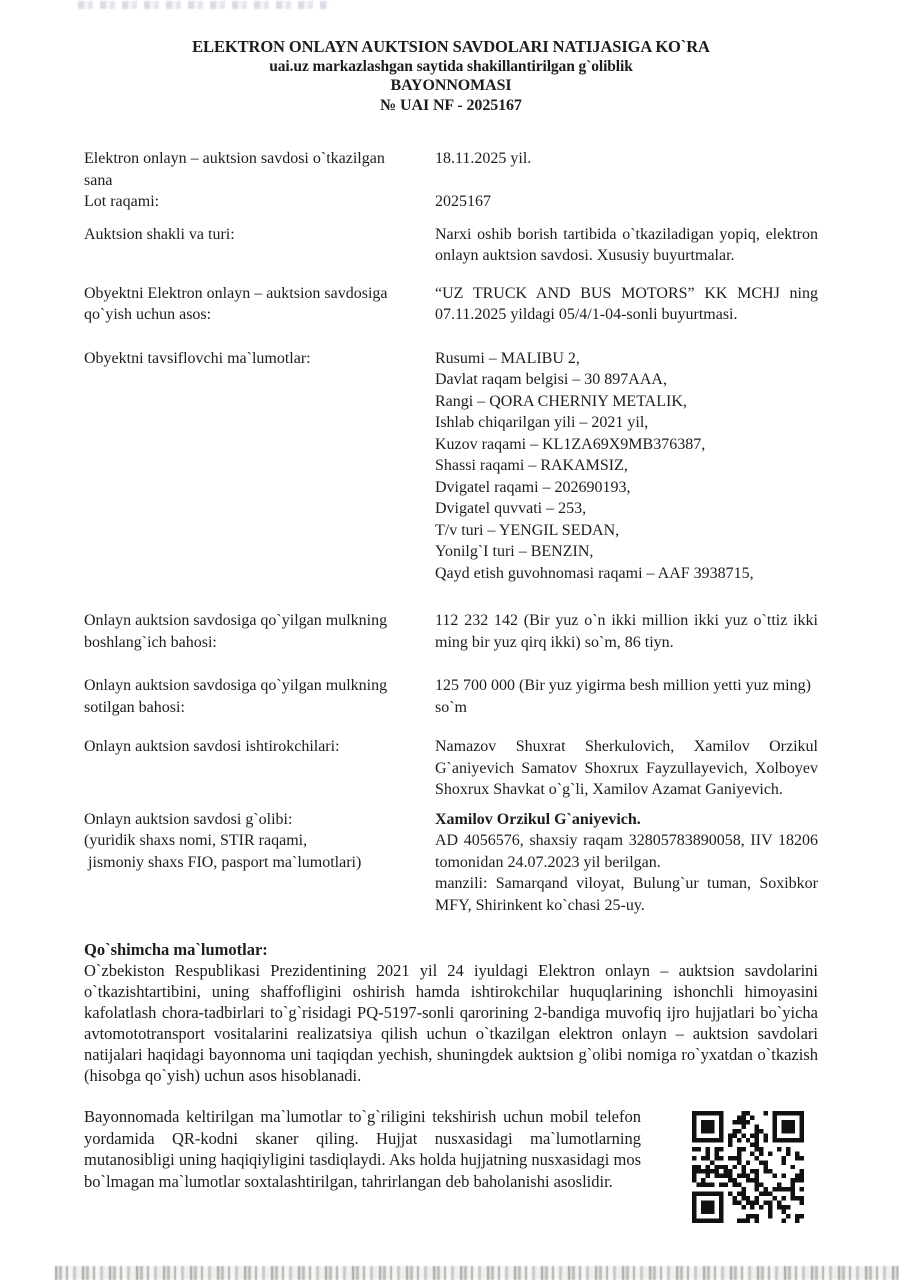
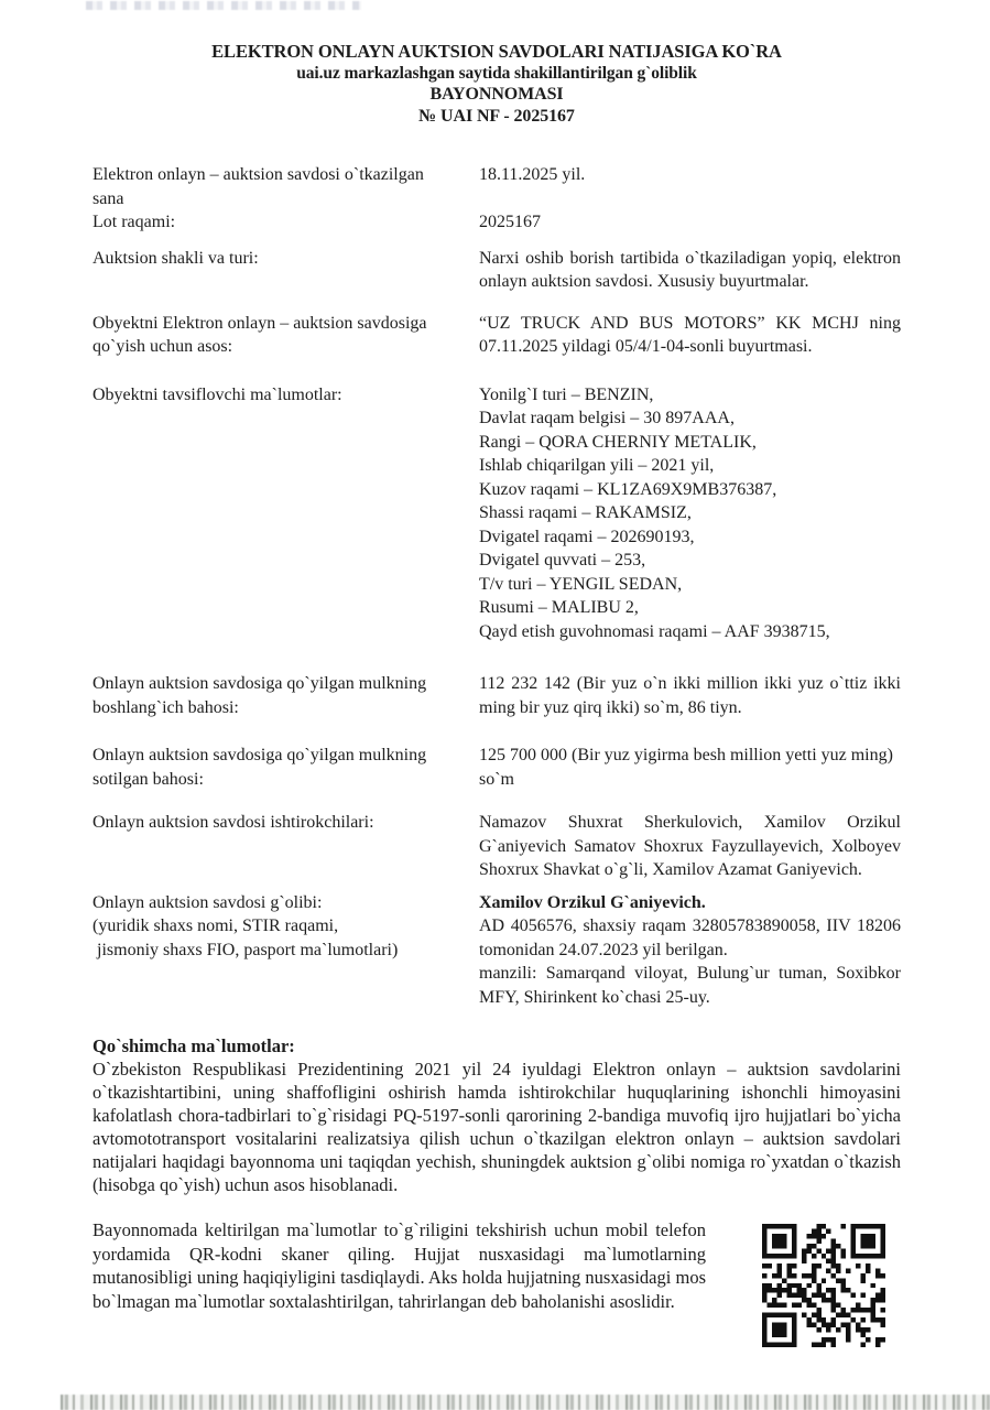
  ELEKTRON ONLAYN AUKTSION SAVDOLARI NATIJASIGA KO`RA
  uai.uz markazlashgan saytida shakillantirilgan g`oliblik
  BAYONNOMASI
  № UAI NF - 2025167
  Elektron onlayn – auktsion savdosi o`tkazilgan sana
  18.11.2025 yil.
  Lot raqami:
  2025167
  Auktsion shakli va turi:
  Narxi oshib borish tartibida o`tkaziladigan yopiq, elektron onlayn auktsion savdosi. Xususiy buyurtmalar.
  Obyektni Elektron onlayn – auktsion savdosiga qo`yish uchun asos:
  “UZ TRUCK AND BUS MOTORS” KK MCHJ ning 07.11.2025 yildagi 05/4/1-04-sonli buyurtmasi.
  Obyektni tavsiflovchi ma`lumotlar:
- Rusumi – MALIBU 2,
+ Yonilg`I turi – BENZIN,
  Davlat raqam belgisi – 30 897AAA,
  Rangi – QORA CHERNIY METALIK,
  Ishlab chiqarilgan yili – 2021 yil,
  Kuzov raqami – KL1ZA69X9MB376387,
  Shassi raqami – RAKAMSIZ,
  Dvigatel raqami – 202690193,
  Dvigatel quvvati – 253,
  T/v turi – YENGIL SEDAN,
- Yonilg`I turi – BENZIN,
+ Rusumi – MALIBU 2,
  Qayd etish guvohnomasi raqami – AAF 3938715,
  Onlayn auktsion savdosiga qo`yilgan mulkning boshlang`ich bahosi:
  112 232 142 (Bir yuz o`n ikki million ikki yuz o`ttiz ikki ming bir yuz qirq ikki) so`m, 86 tiyn.
  Onlayn auktsion savdosiga qo`yilgan mulkning sotilgan bahosi:
  125 700 000 (Bir yuz yigirma besh million yetti yuz ming) so`m
  Onlayn auktsion savdosi ishtirokchilari:
  Namazov Shuxrat Sherkulovich, Xamilov Orzikul G`aniyevich Samatov Shoxrux Fayzullayevich, Xolboyev Shoxrux Shavkat o`g`li, Xamilov Azamat Ganiyevich.
  Onlayn auktsion savdosi g`olibi:
  (yuridik shaxs nomi, STIR raqami,
  jismoniy shaxs FIO, pasport ma`lumotlari)
  Xamilov Orzikul G`aniyevich.
  AD 4056576, shaxsiy raqam 32805783890058, IIV 18206 tomonidan 24.07.2023 yil berilgan.
  manzili: Samarqand viloyat, Bulung`ur tuman, Soxibkor MFY, Shirinkent ko`chasi 25-uy.
  Qo`shimcha ma`lumotlar:
  O`zbekiston Respublikasi Prezidentining 2021 yil 24 iyuldagi Elektron onlayn – auktsion savdolarini o`tkazishtartibini, uning shaffofligini oshirish hamda ishtirokchilar huquqlarining ishonchli himoyasini kafolatlash chora-tadbirlari to`g`risidagi PQ-5197-sonli qarorining 2-bandiga muvofiq ijro hujjatlari bo`yicha avtomototransport vositalarini realizatsiya qilish uchun o`tkazilgan elektron onlayn – auktsion savdolari natijalari haqidagi bayonnoma uni taqiqdan yechish, shuningdek auktsion g`olibi nomiga ro`yxatdan o`tkazish (hisobga qo`yish) uchun asos hisoblanadi.
  Bayonnomada keltirilgan ma`lumotlar to`g`riligini tekshirish uchun mobil telefon yordamida QR-kodni skaner qiling. Hujjat nusxasidagi ma`lumotlarning mutanosibligi uning haqiqiyligini tasdiqlaydi. Aks holda hujjatning nusxasidagi mos bo`lmagan ma`lumotlar soxtalashtirilgan, tahrirlangan deb baholanishi asoslidir.
